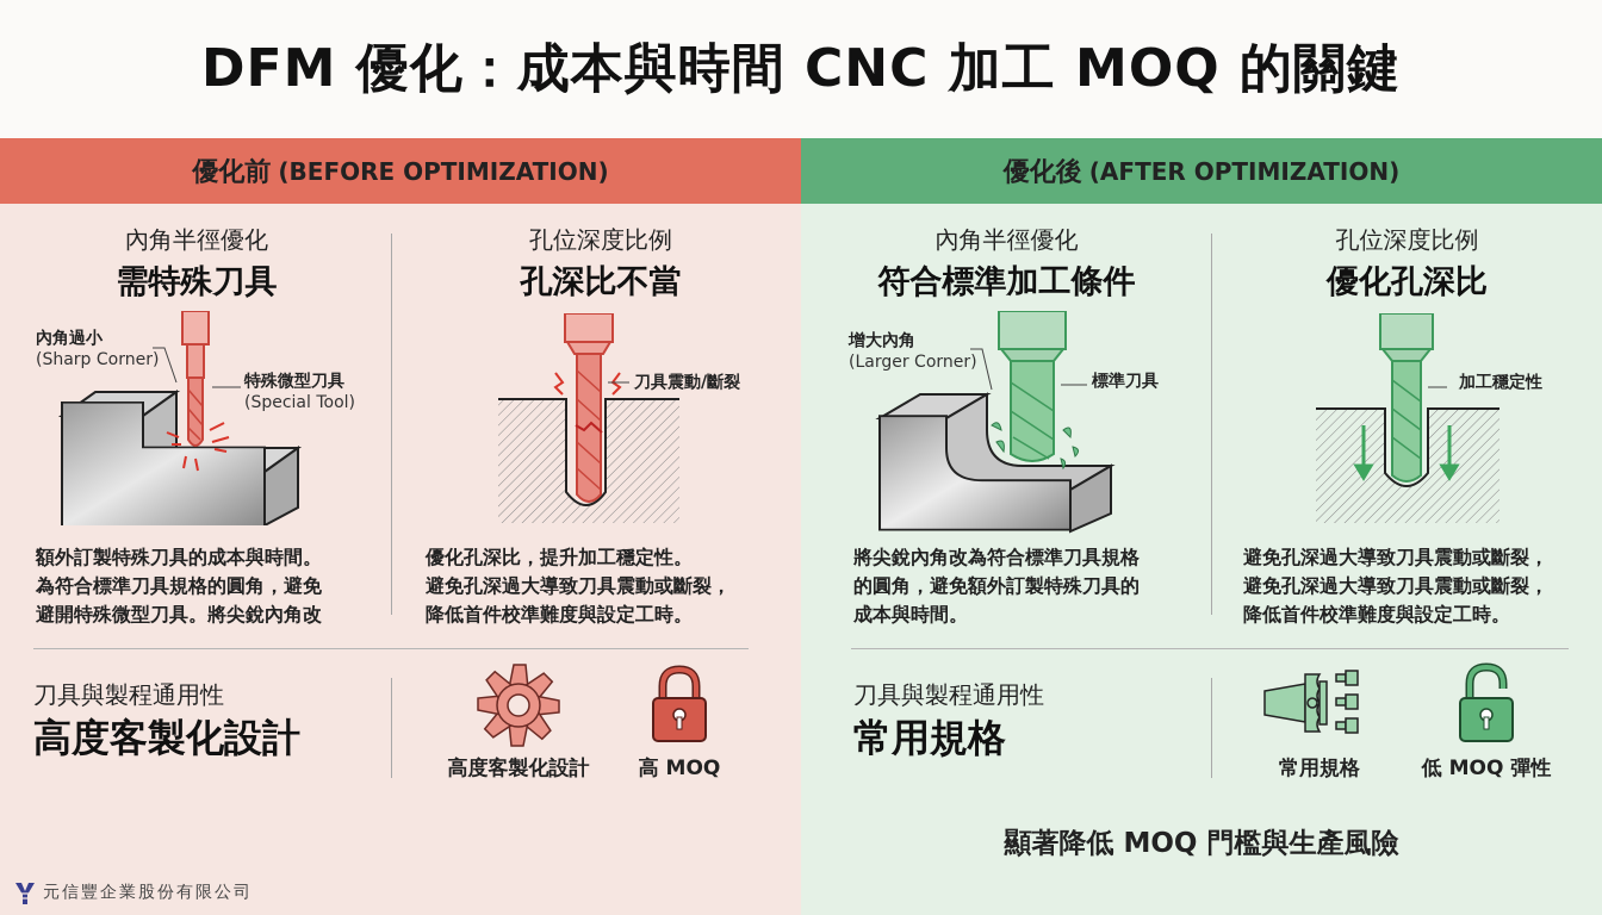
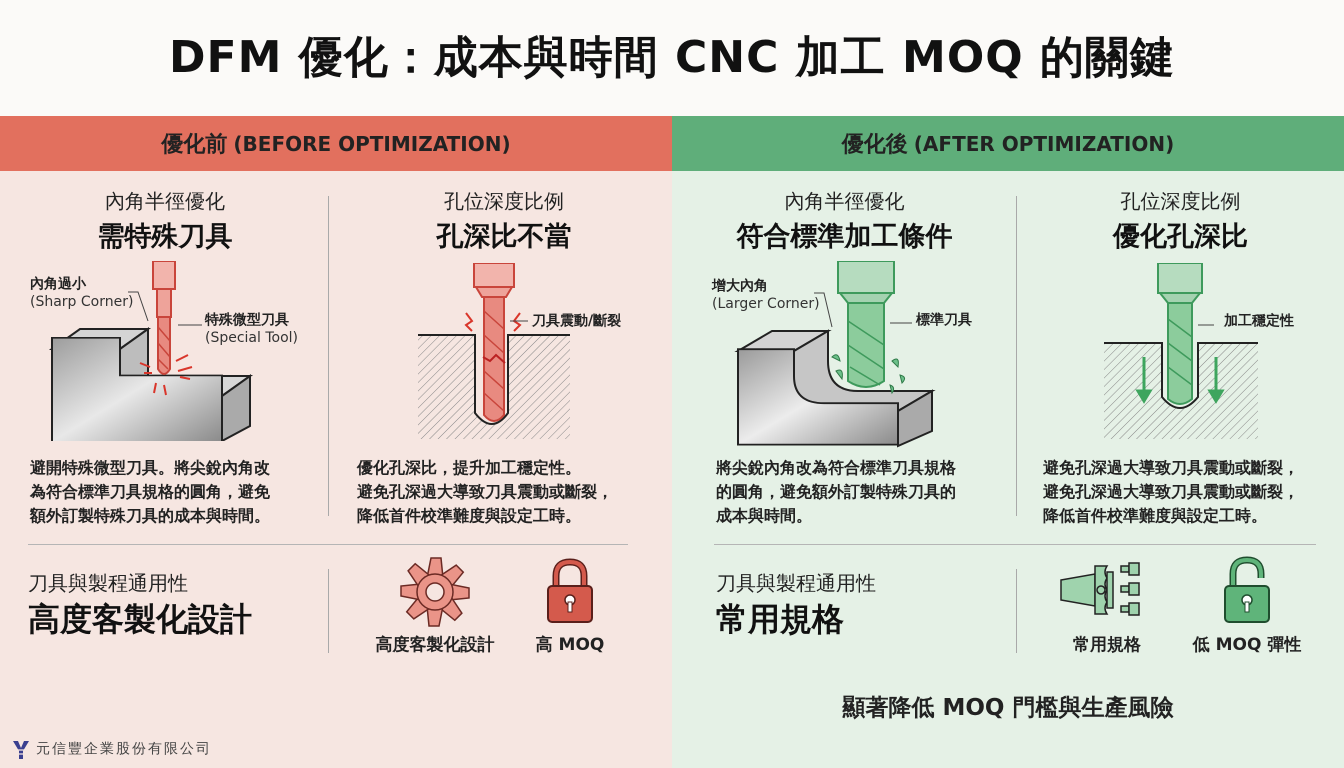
  DFM 優化：成本與時間 CNC 加工 MOQ 的關鍵
  優化前
  (BEFORE OPTIMIZATION)
  內角半徑優化
  需特殊刀具
  內角過小
  (Sharp Corner)
  特殊微型刀具
  (Special Tool)
  孔位深度比例
  孔深比不當
  刀具震動/斷裂
- 額外訂製特殊刀具的成本與時間。
+ 避開特殊微型刀具。將尖銳內角改
  為符合標準刀具規格的圓角，避免
- 避開特殊微型刀具。將尖銳內角改
+ 額外訂製特殊刀具的成本與時間。
  優化孔深比，提升加工穩定性。
  避免孔深過大導致刀具震動或斷裂，
  降低首件校準難度與設定工時。
  刀具與製程通用性
  高度客製化設計
  高度客製化設計
  高 MOQ
  優化後
  (AFTER OPTIMIZATION)
  內角半徑優化
  符合標準加工條件
  增大內角
  (Larger Corner)
  標準刀具
  孔位深度比例
  優化孔深比
  加工穩定性
  將尖銳內角改為符合標準刀具規格
  的圓角，避免額外訂製特殊刀具的
  成本與時間。
  避免孔深過大導致刀具震動或斷裂，
  避免孔深過大導致刀具震動或斷裂，
  降低首件校準難度與設定工時。
  刀具與製程通用性
  常用規格
  常用規格
  低 MOQ 彈性
  顯著降低 MOQ 門檻與生產風險
  元信豐企業股份有限公司
